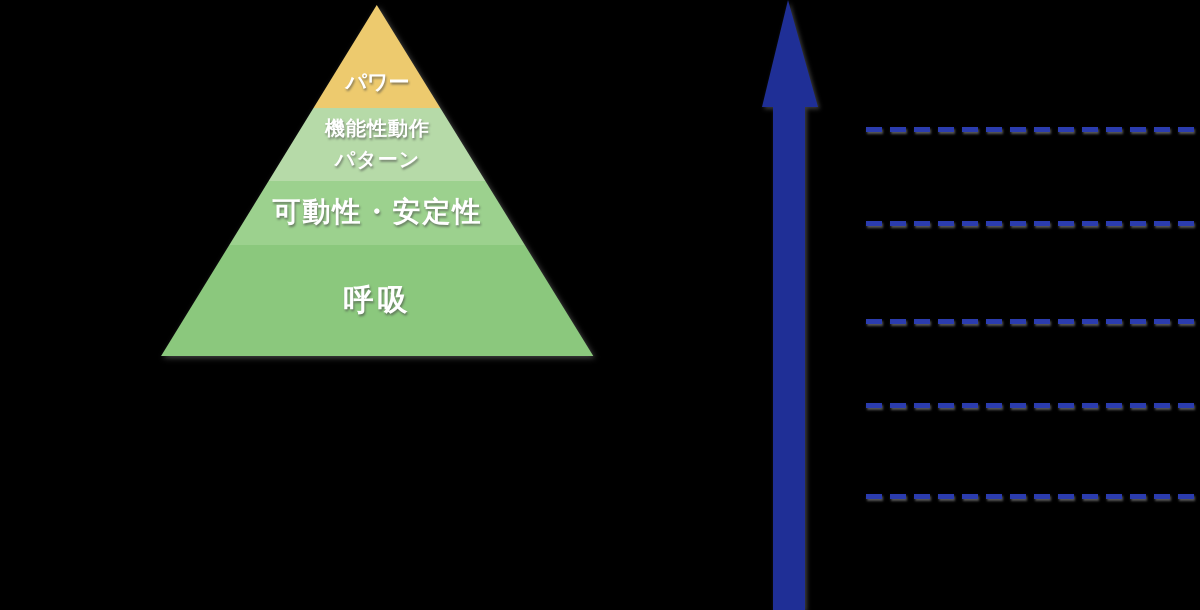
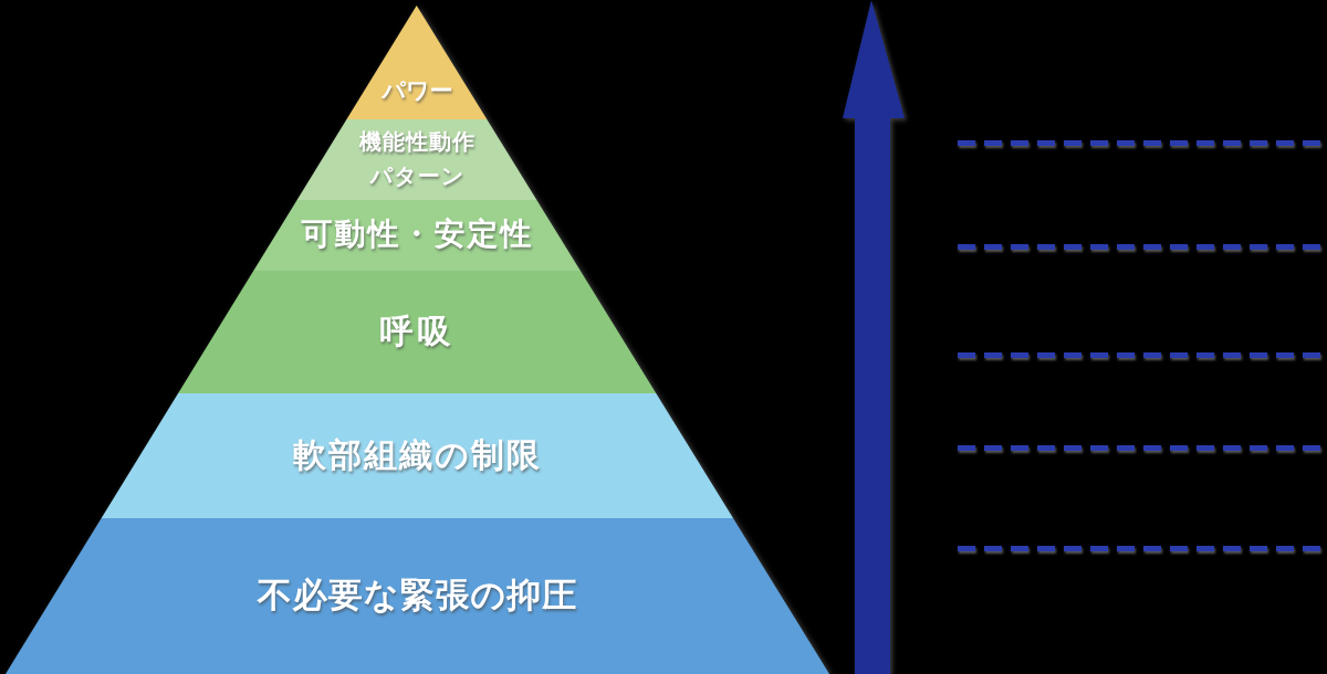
  パワー
  機能性動作
  パターン
  可動性・安定性
  呼吸
+ 軟部組織の制限
+ 不必要な緊張の抑圧
